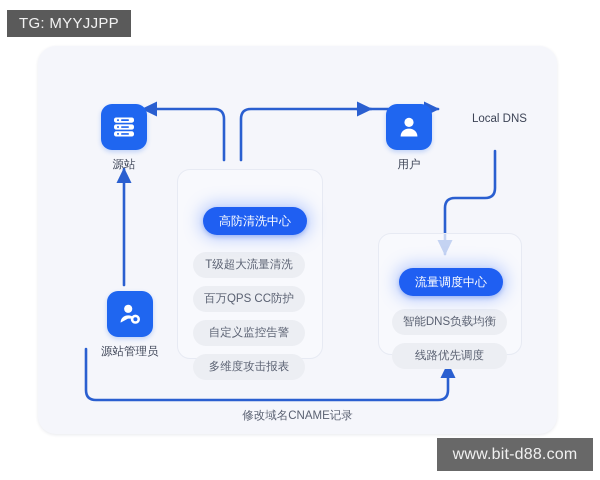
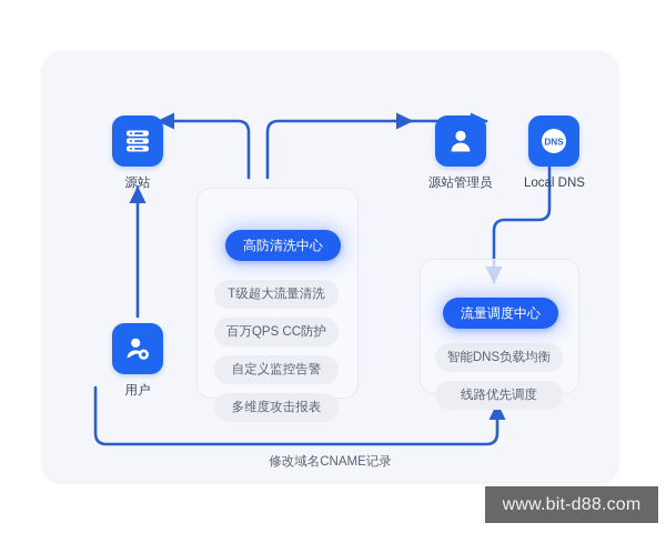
- TG: MYYJJPP
  源站
- 用户
+ 源站管理员
+ DNS
  Local DNS
- 源站管理员
+ 用户
  高防清洗中心
  流量调度中心
  T级超大流量清洗
  百万QPS CC防护
  自定义监控告警
  多维度攻击报表
  智能DNS负载均衡
  线路优先调度
  修改域名CNAME记录
  www.bit-d88.com
